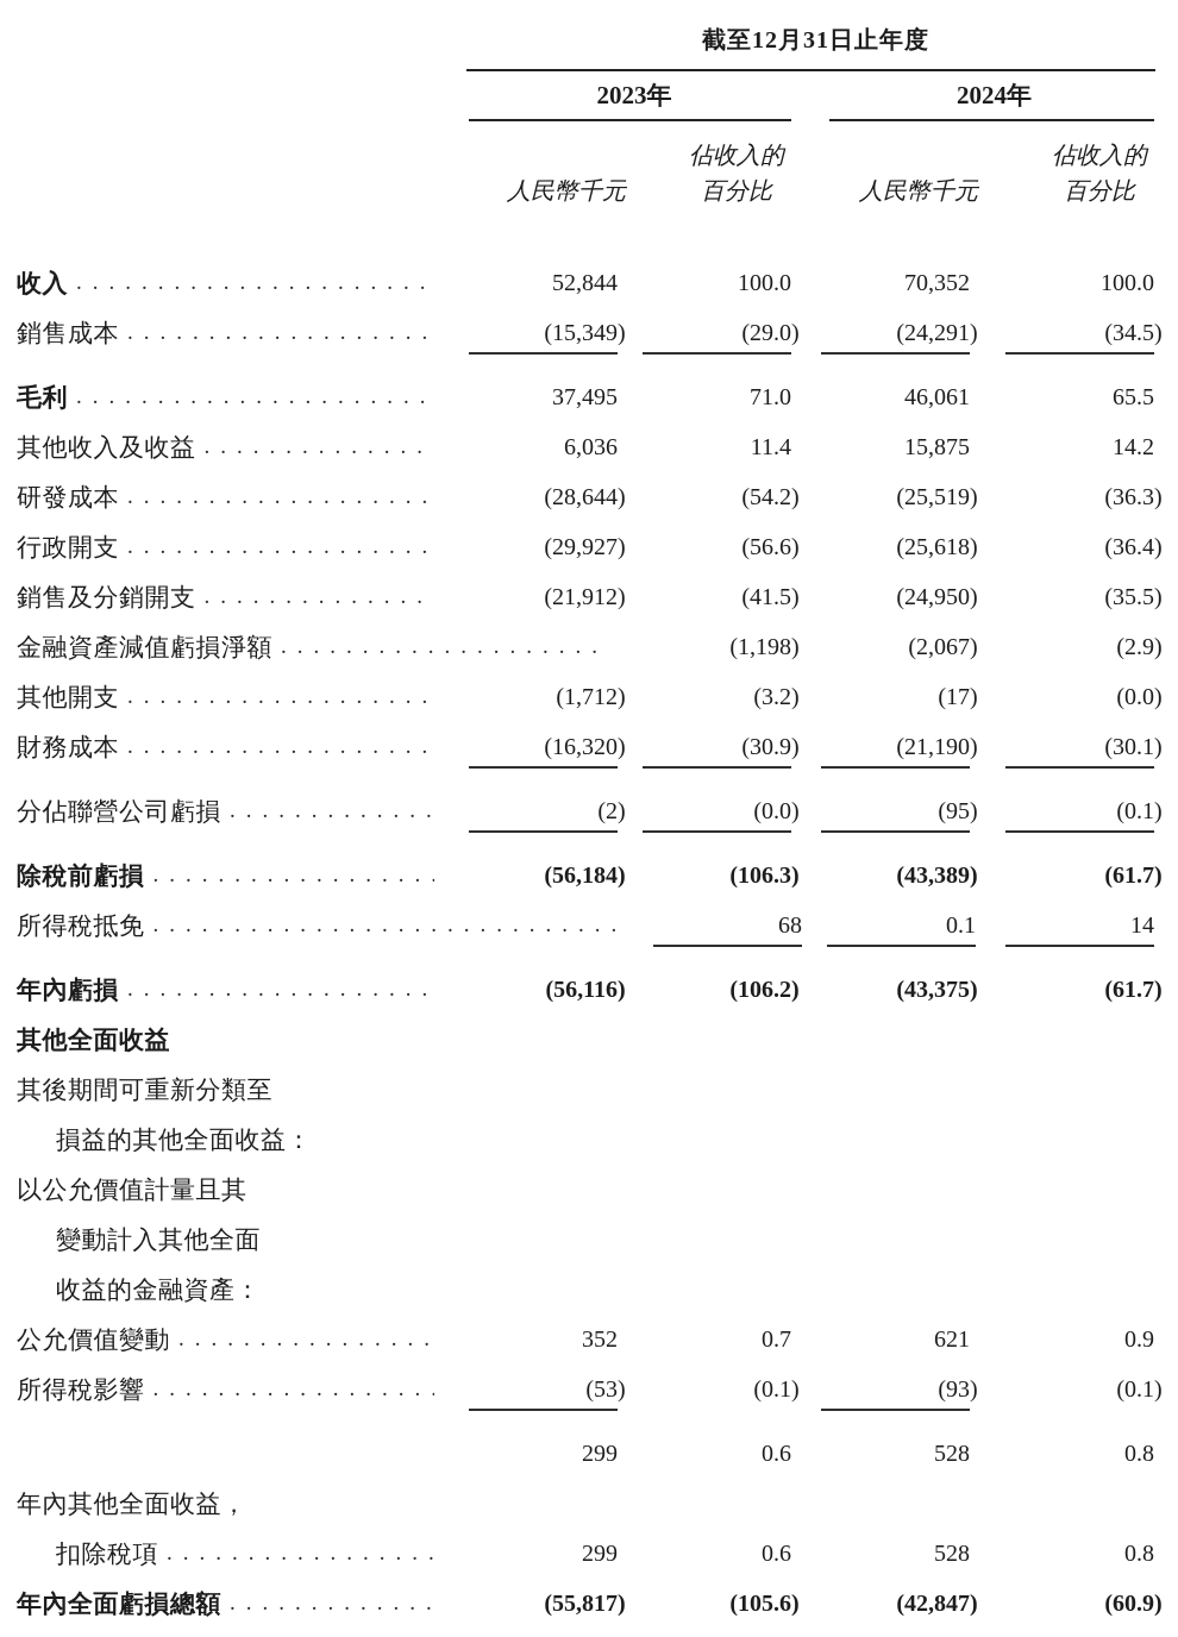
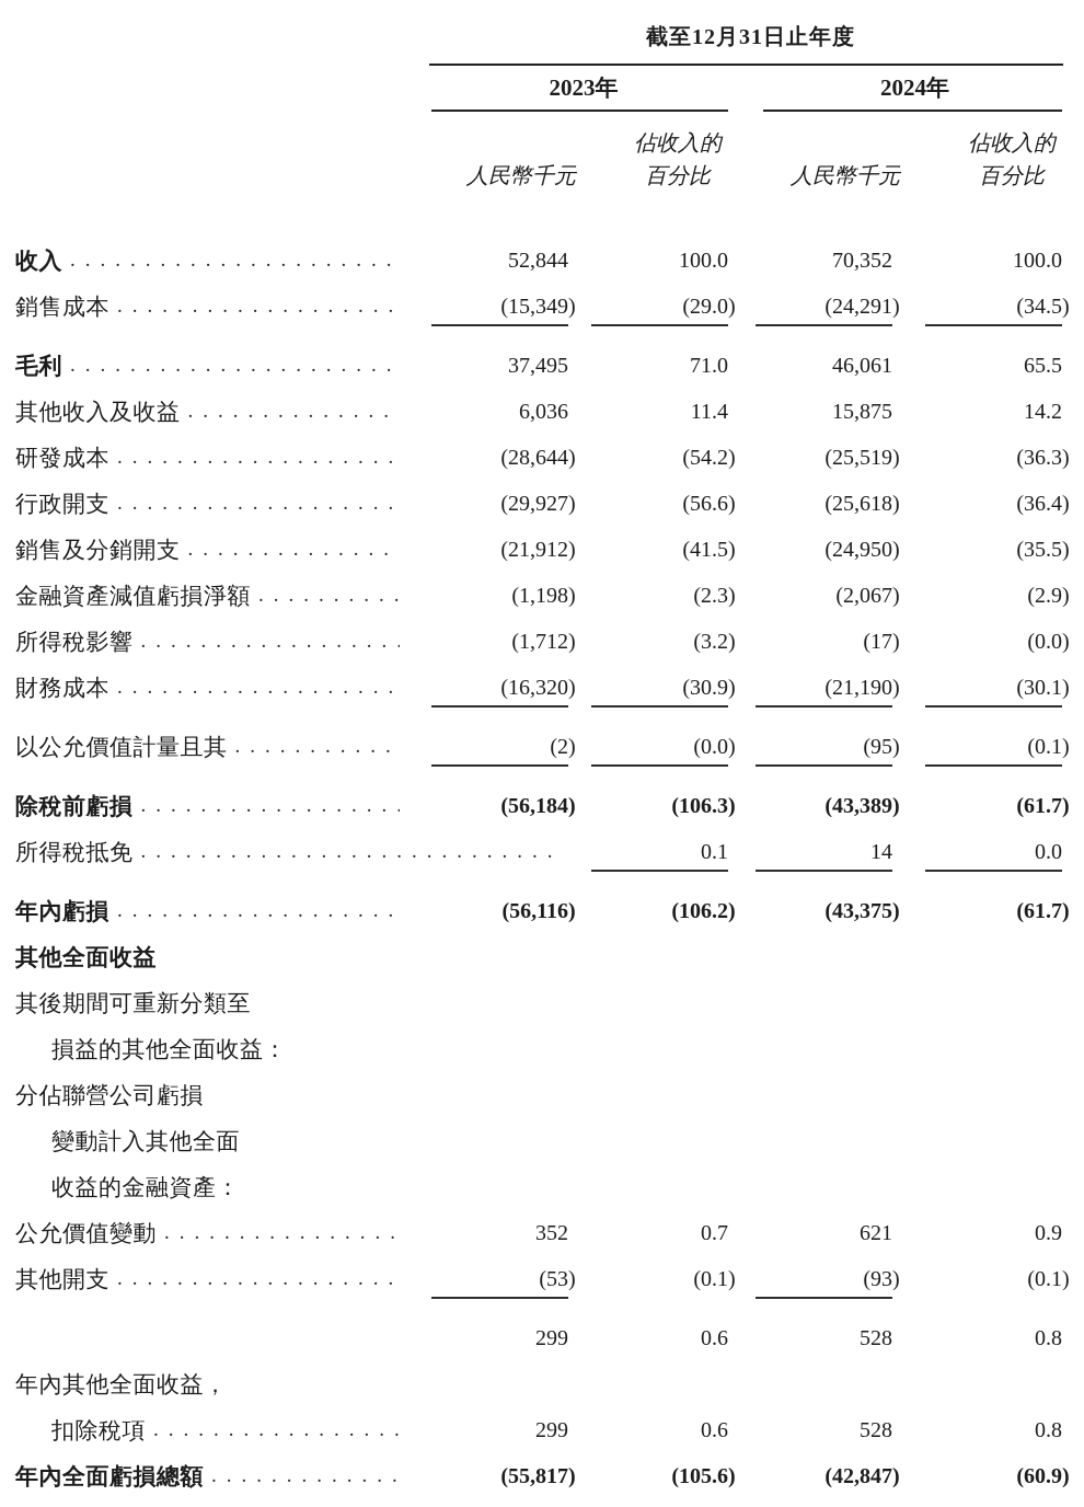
  截至12月31日止年度
  2023年
  2024年
  人民幣千元
  佔收入的
  百分比
  人民幣千元
  佔收入的
  百分比
  收入
  52,844
  100.0
  70,352
  100.0
  銷售成本
  (15,349)
  (29.0)
  (24,291)
  (34.5)
  毛利
  37,495
  71.0
  46,061
  65.5
  其他收入及收益
  6,036
  11.4
  15,875
  14.2
  研發成本
  (28,644)
  (54.2)
  (25,519)
  (36.3)
  行政開支
  (29,927)
  (56.6)
  (25,618)
  (36.4)
  銷售及分銷開支
  (21,912)
  (41.5)
  (24,950)
  (35.5)
  金融資產減值虧損淨額
  (1,198)
+ (2.3)
  (2,067)
  (2.9)
- 其他開支
+ 所得稅影響
  (1,712)
  (3.2)
  (17)
  (0.0)
  財務成本
  (16,320)
  (30.9)
  (21,190)
  (30.1)
- 分佔聯營公司虧損
+ 以公允價值計量且其
  (2)
  (0.0)
  (95)
  (0.1)
  除稅前虧損
  (56,184)
  (106.3)
  (43,389)
  (61.7)
  所得稅抵免
- 68
  0.1
  14
+ 0.0
  年內虧損
  (56,116)
  (106.2)
  (43,375)
  (61.7)
  其他全面收益
  其後期間可重新分類至
  損益的其他全面收益：
- 以公允價值計量且其
+ 分佔聯營公司虧損
  變動計入其他全面
  收益的金融資產：
  公允價值變動
  352
  0.7
  621
  0.9
- 所得稅影響
+ 其他開支
  (53)
  (0.1)
  (93)
  (0.1)
  299
  0.6
  528
  0.8
  年內其他全面收益，
  扣除稅項
  299
  0.6
  528
  0.8
  年內全面虧損總額
  (55,817)
  (105.6)
  (42,847)
  (60.9)
